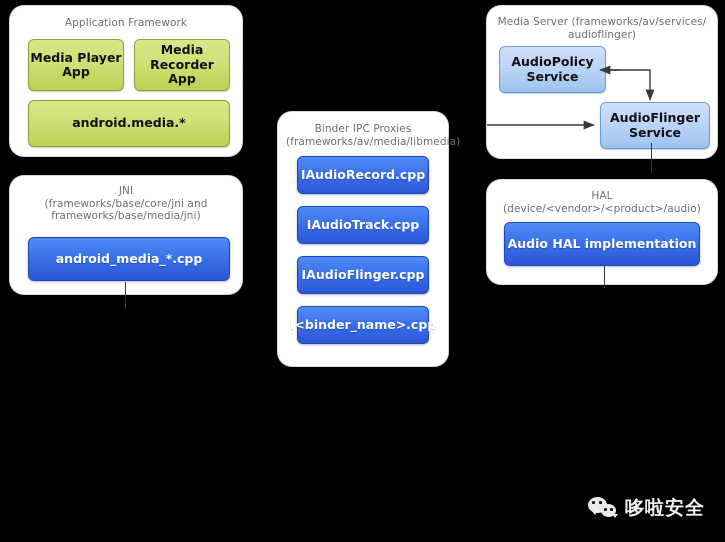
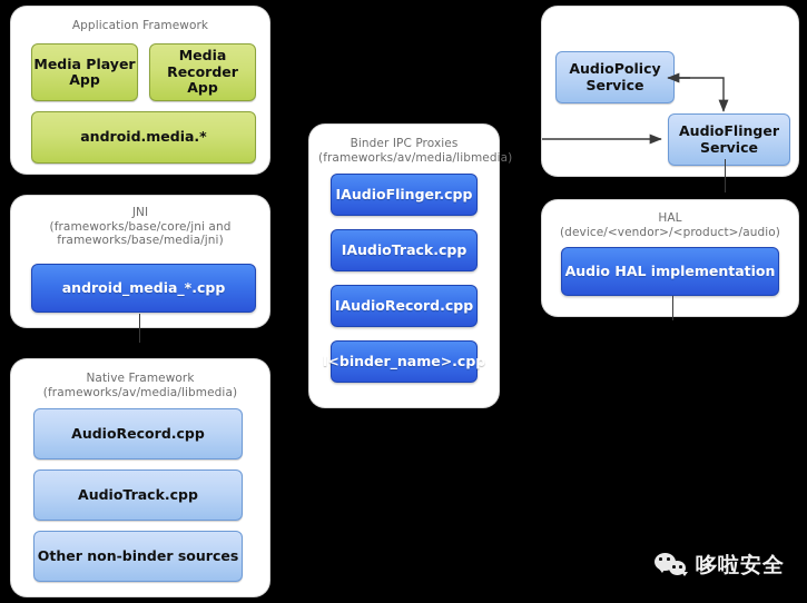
  Application Framework
  Media Player
  App
  Media
  Recorder App
  android.media.*
  JNI
  (frameworks/base/core/jni and
  frameworks/base/media/jni)
  android_media_*.cpp
+ Native Framework
+ (frameworks/av/media/libmedia)
+ AudioRecord.cpp
+ AudioTrack.cpp
+ Other non-binder sources
  Binder IPC Proxies
  (frameworks/av/media/libme
- IAudioRecord.cpp
+ IAudioFlinger.cpp
  IAudioTrack.cpp
- IAudioFlinger.cpp
+ IAudioRecord.cpp
  <binder_name>.cp
- Media Server (frameworks/av/services/
- audioflinger)
  AudioPolicy
  Service
  AudioFlinger
  Service
  HAL
  (device/<vendor>/<product>/audio)
  Audio HAL implementation
  哆啦安全
